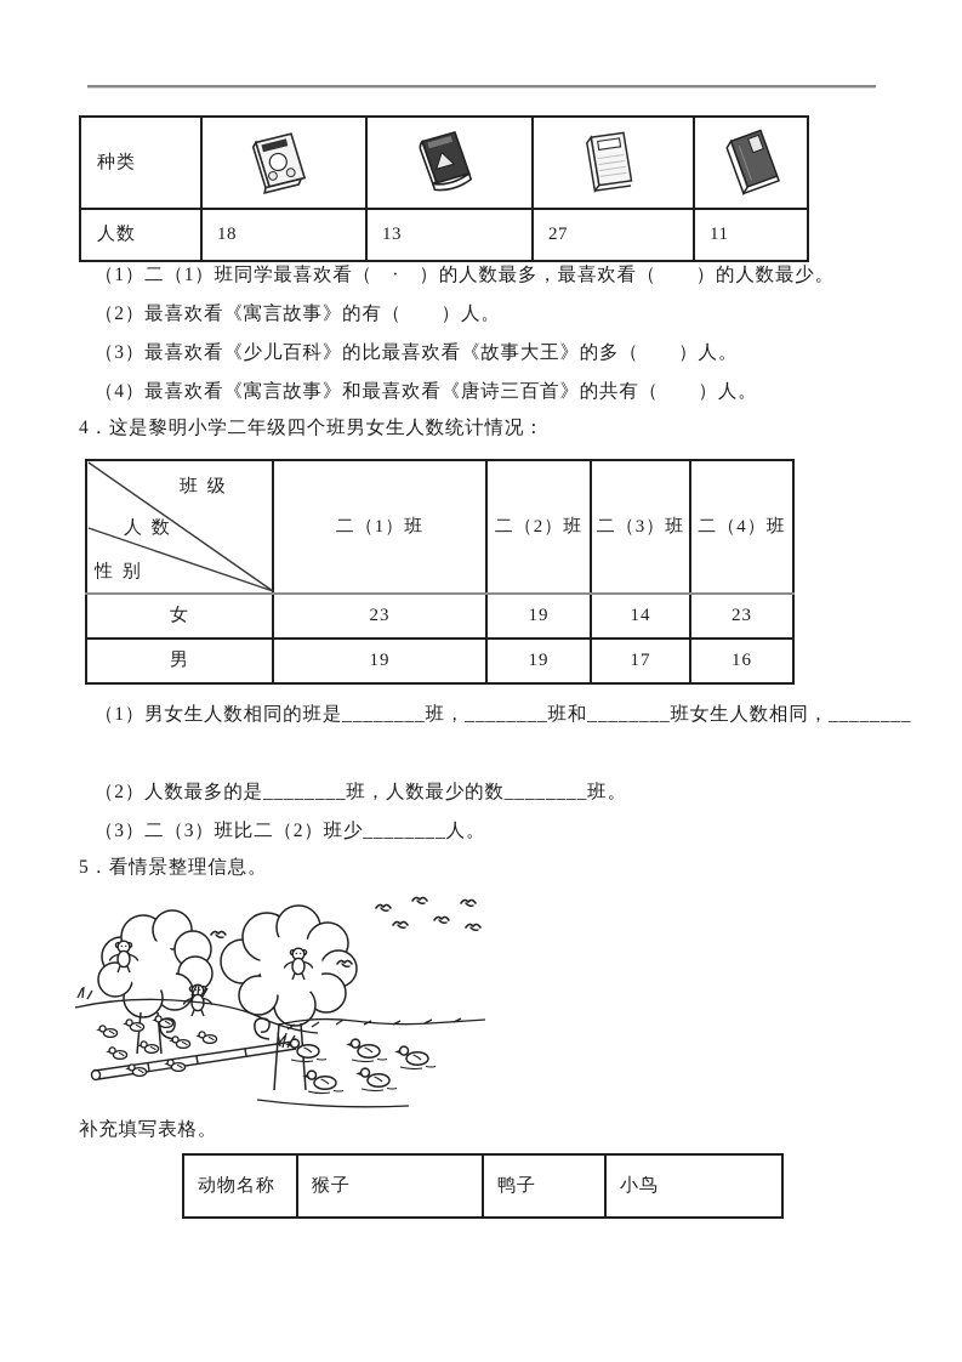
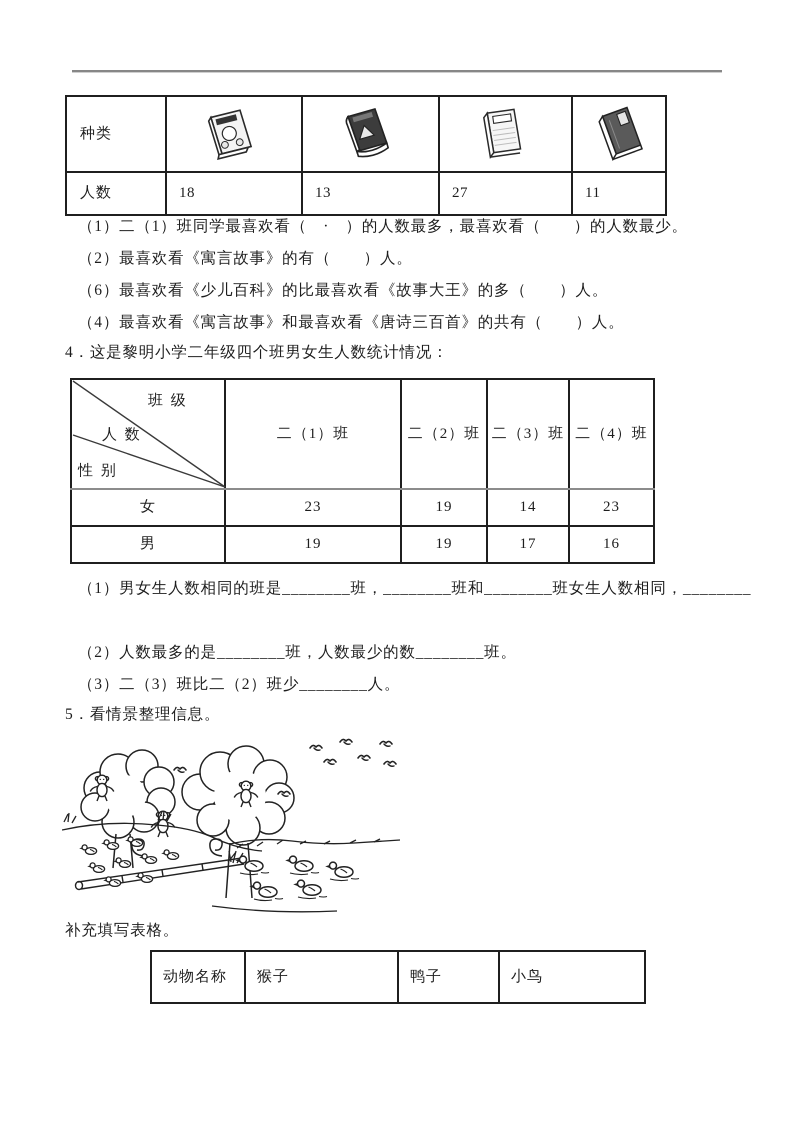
  种类
  人数	18	13	27	11
  （1）二（1）班同学最喜欢看（ · ）的人数最多，最喜欢看（ ）的人数最少。
  （2）最喜欢看《寓言故事》的有（ ）人。
- （3）最喜欢看《少儿百科》的比最喜欢看《故事大王》的多（ ）人。
+ （6）最喜欢看《少儿百科》的比最喜欢看《故事大王》的多（ ）人。
  （4）最喜欢看《寓言故事》和最喜欢看《唐诗三百首》的共有（ ）人。
  4．这是黎明小学二年级四个班男女生人数统计情况：
  班 级 人 数 性 别	二（1）班	二（2）班	二（3）班	二（4）班
  女	23	19	14	23
  男	19	19	17	16
  （1）男女生人数相同的班是________班，________班和________班女生人数相同，________
  （2）人数最多的是________班，人数最少的数________班。
  （3）二（3）班比二（2）班少________人。
  5．看情景整理信息。
  补充填写表格。
  动物名称	猴子	鸭子	小鸟
